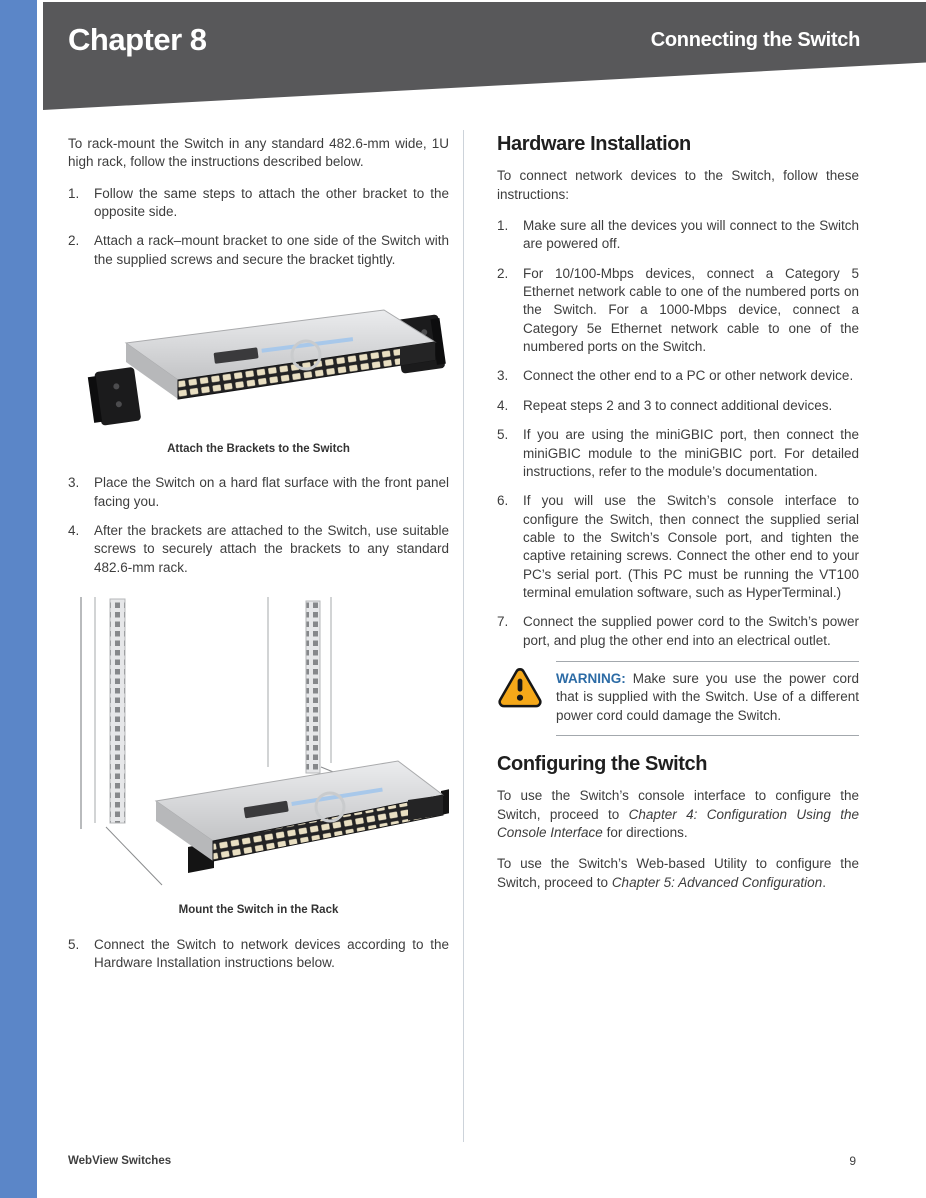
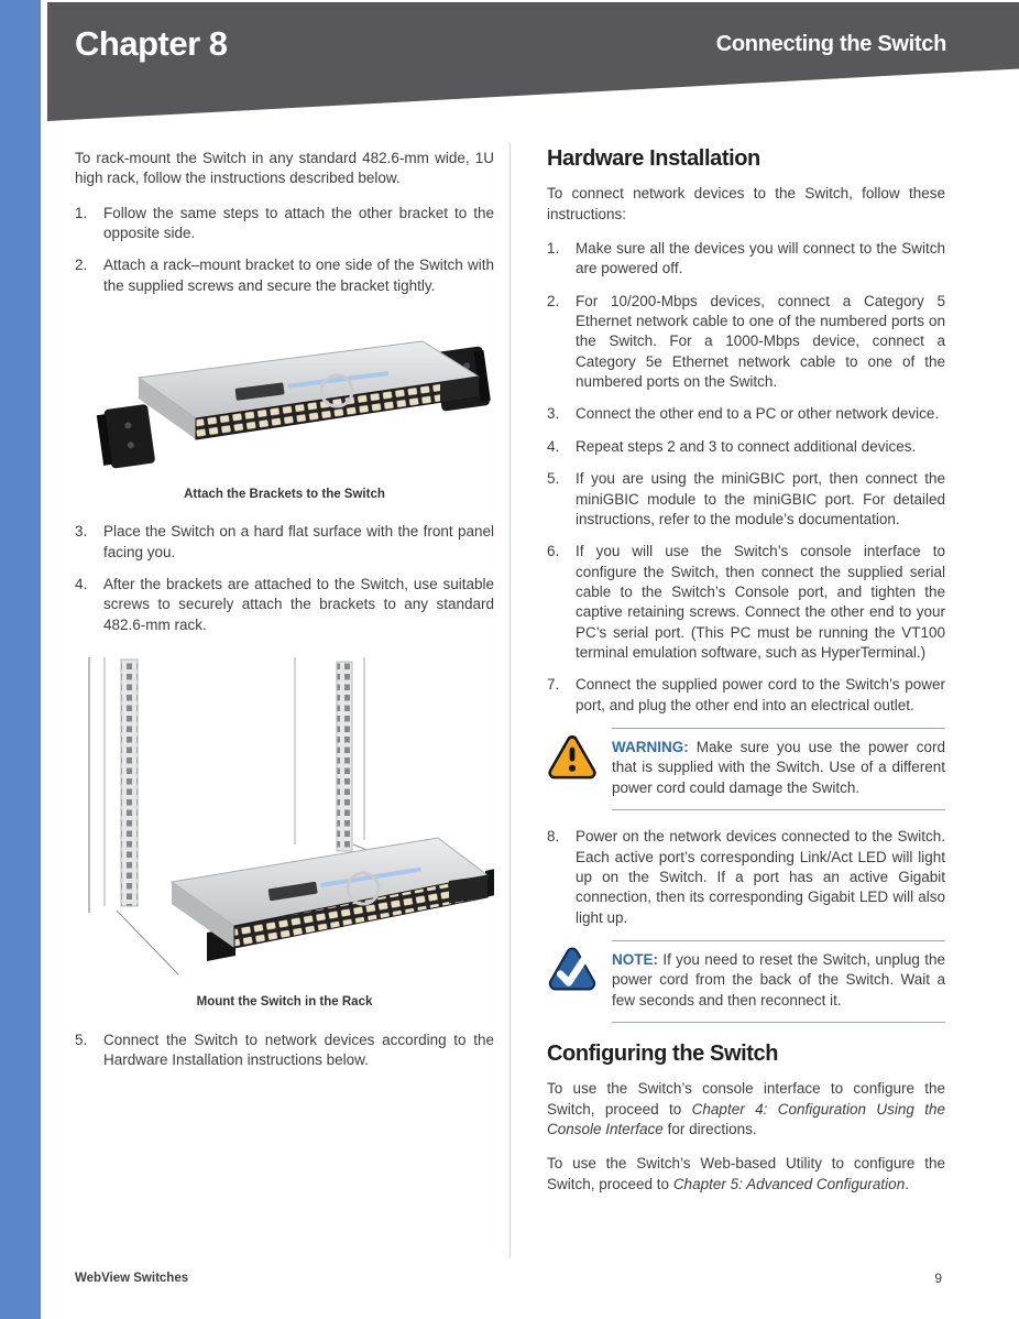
  Chapter 8
  Connecting the Switch
  To rack-mount the Switch in any standard 482.6-mm wide, 1U high rack, follow the instructions described below.
  1.
  Follow the same steps to attach the other bracket to the opposite side.
  2.
  Attach a rack–mount bracket to one side of the Switch with the supplied screws and secure the bracket tightly.
  Attach the Brackets to the Switch
  3.
  Place the Switch on a hard flat surface with the front panel facing you.
  4.
  After the brackets are attached to the Switch, use suitable screws to securely attach the brackets to any standard 482.6-mm rack.
  Mount the Switch in the Rack
  5.
  Connect the Switch to network devices according to the Hardware Installation instructions below.
  Hardware Installation
  To connect network devices to the Switch, follow these instructions:
  1.
  Make sure all the devices you will connect to the Switch are powered off.
  2.
- For 10/100-Mbps devices, connect a Category 5 Ethernet network cable to one of the numbered ports on the Switch. For a 1000-Mbps device, connect a Category 5e Ethernet network cable to one of the numbered ports on the Switch.
+ For 10/200-Mbps devices, connect a Category 5 Ethernet network cable to one of the numbered ports on the Switch. For a 1000-Mbps device, connect a Category 5e Ethernet network cable to one of the numbered ports on the Switch.
  3.
  Connect the other end to a PC or other network device.
  4.
  Repeat steps 2 and 3 to connect additional devices.
  5.
  If you are using the miniGBIC port, then connect the miniGBIC module to the miniGBIC port. For detailed instructions, refer to the module’s documentation.
  6.
  If you will use the Switch’s console interface to configure the Switch, then connect the supplied serial cable to the Switch’s Console port, and tighten the captive retaining screws. Connect the other end to your PC’s serial port. (This PC must be running the VT100 terminal emulation software, such as HyperTerminal.)
  7.
  Connect the supplied power cord to the Switch’s power port, and plug the other end into an electrical outlet.
  WARNING: Make sure you use the power cord that is supplied with the Switch. Use of a different power cord could damage the Switch.
+ 8.
+ Power on the network devices connected to the Switch. Each active port’s corresponding Link/Act LED will light up on the Switch. If a port has an active Gigabit connection, then its corresponding Gigabit LED will also light up.
+ NOTE: If you need to reset the Switch, unplug the power cord from the back of the Switch. Wait a few seconds and then reconnect it.
  Configuring the Switch
  To use the Switch’s console interface to configure the Switch, proceed to Chapter 4: Configuration Using the Console Interface for directions.
  To use the Switch’s Web-based Utility to configure the Switch, proceed to Chapter 5: Advanced Configuration.
  WebView Switches
  9
